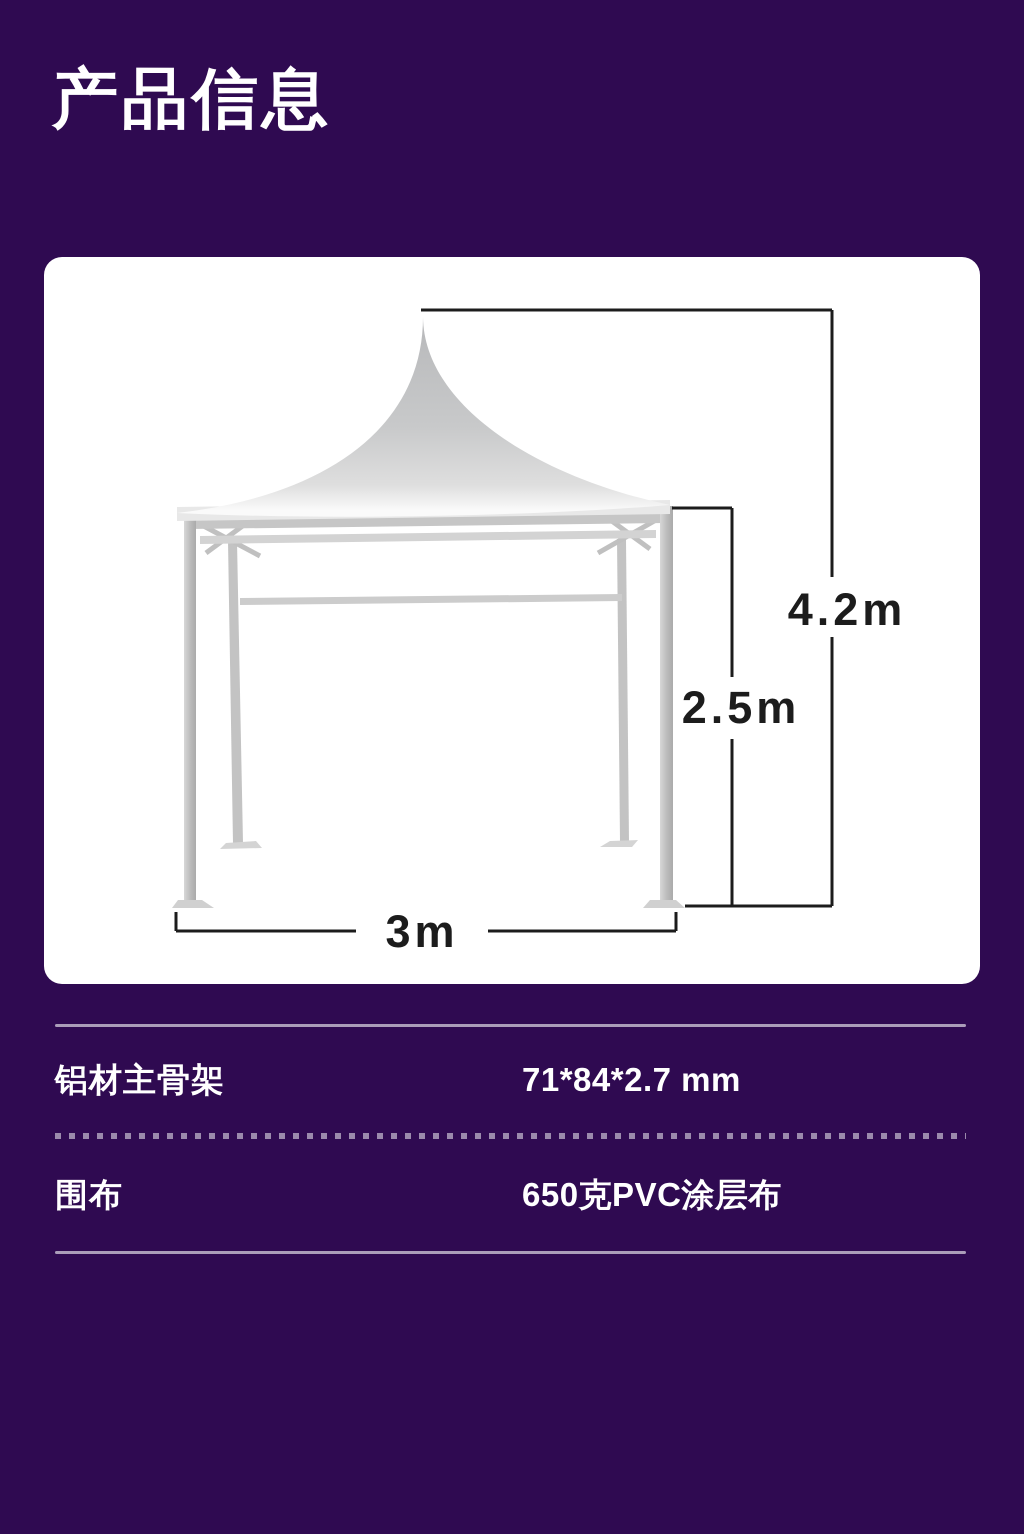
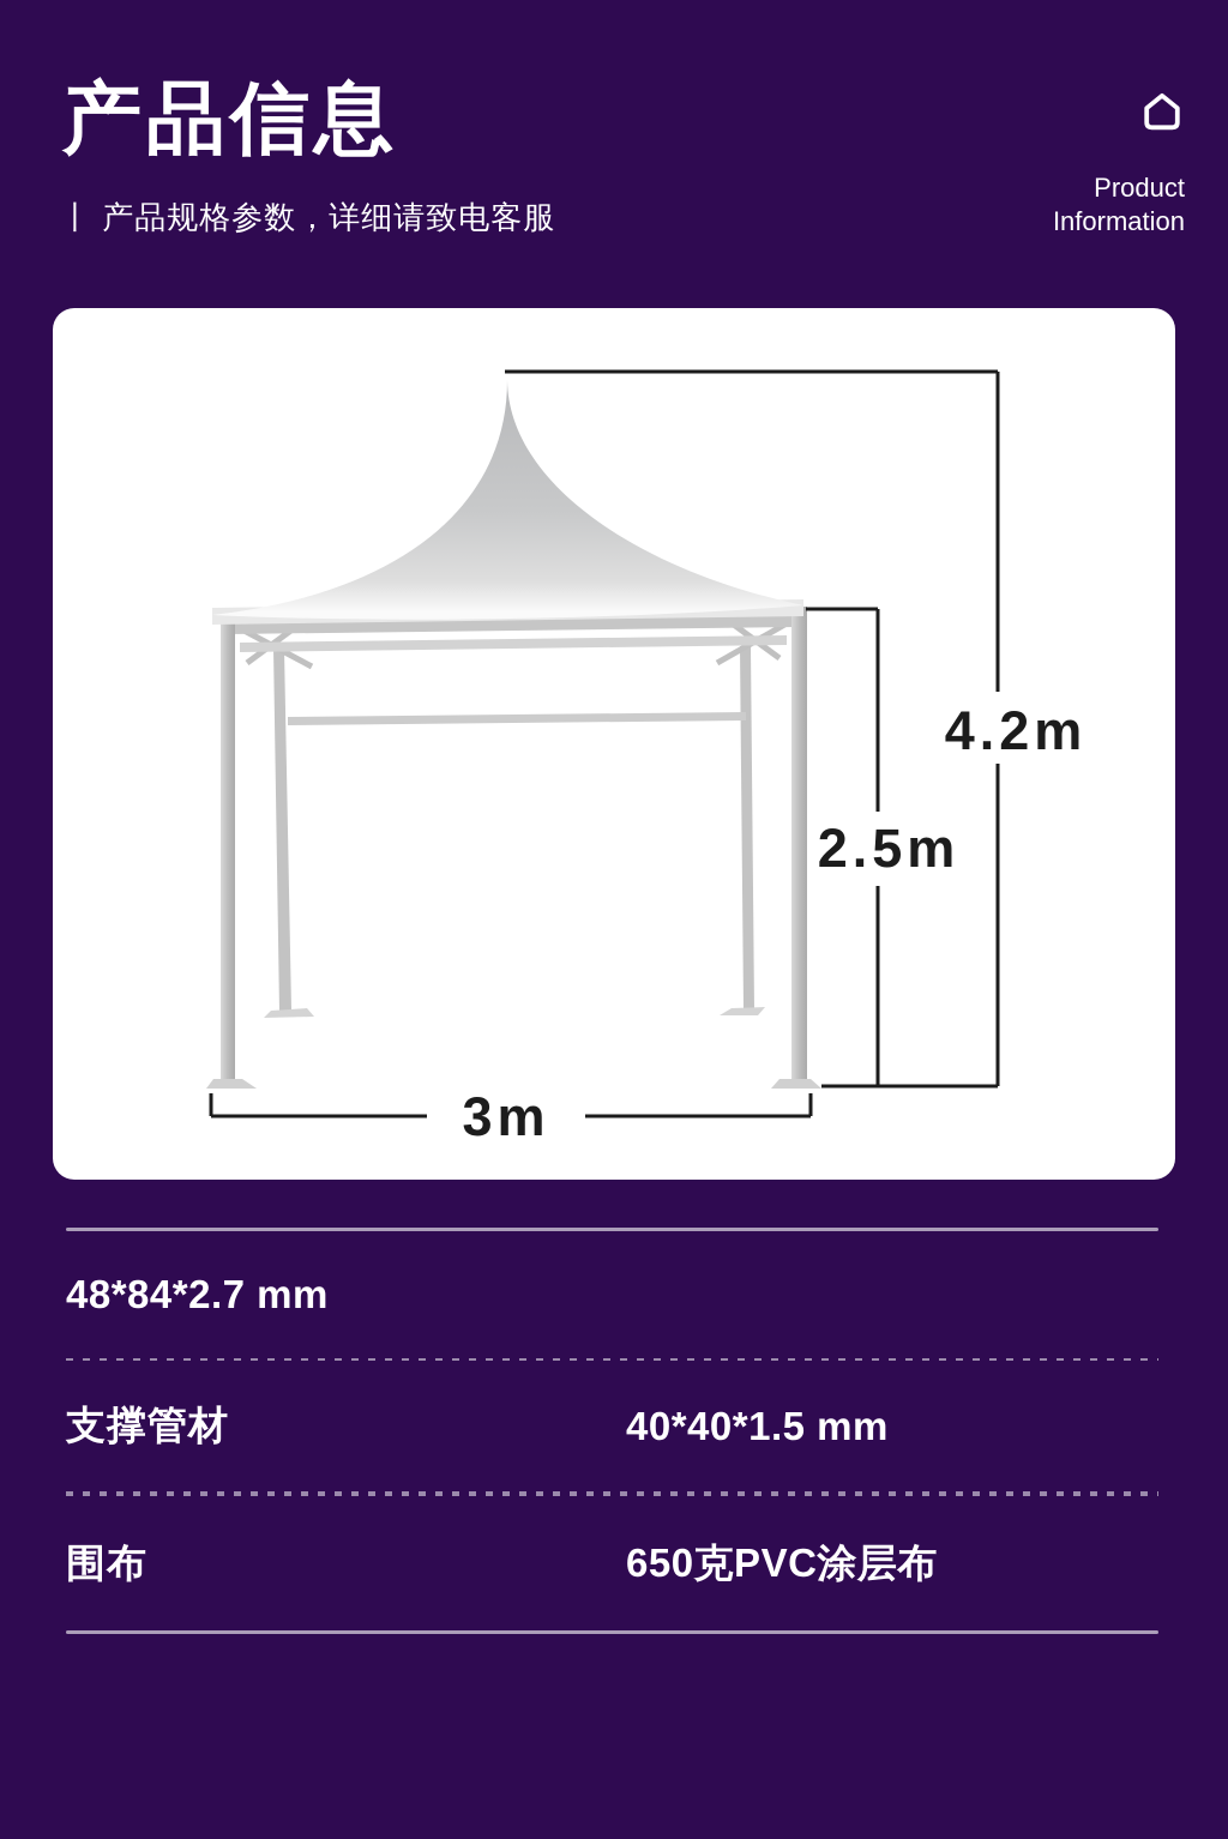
  产品信息
+ 丨 产品规格参数，详细请致电客服
+ Product
+ Information
  4.2m
  2.5m
  3m
- 铝材主骨架
- 71*84*2.7 mm
+ 48*84*2.7 mm
+ 支撑管材
+ 40*40*1.5 mm
  围布
  650克PVC涂层布
